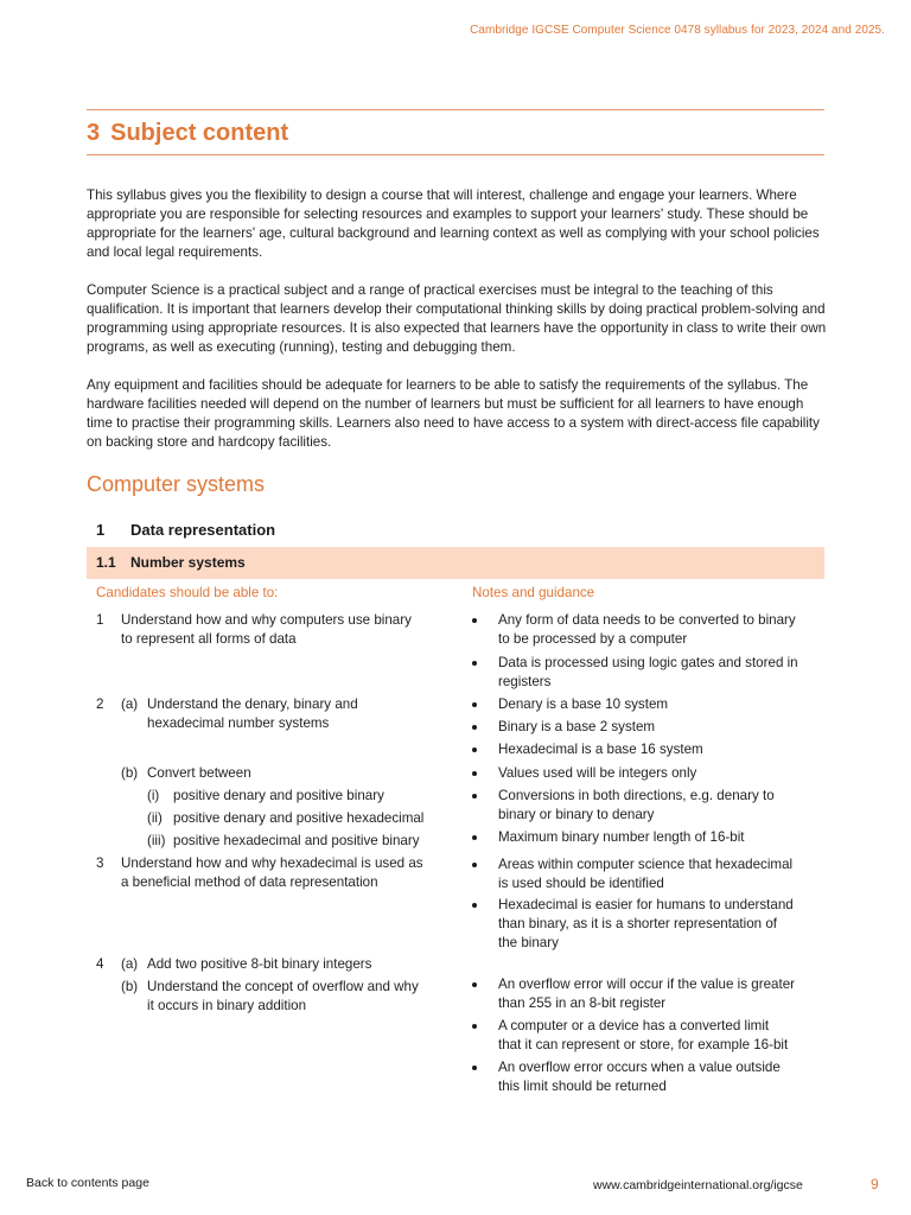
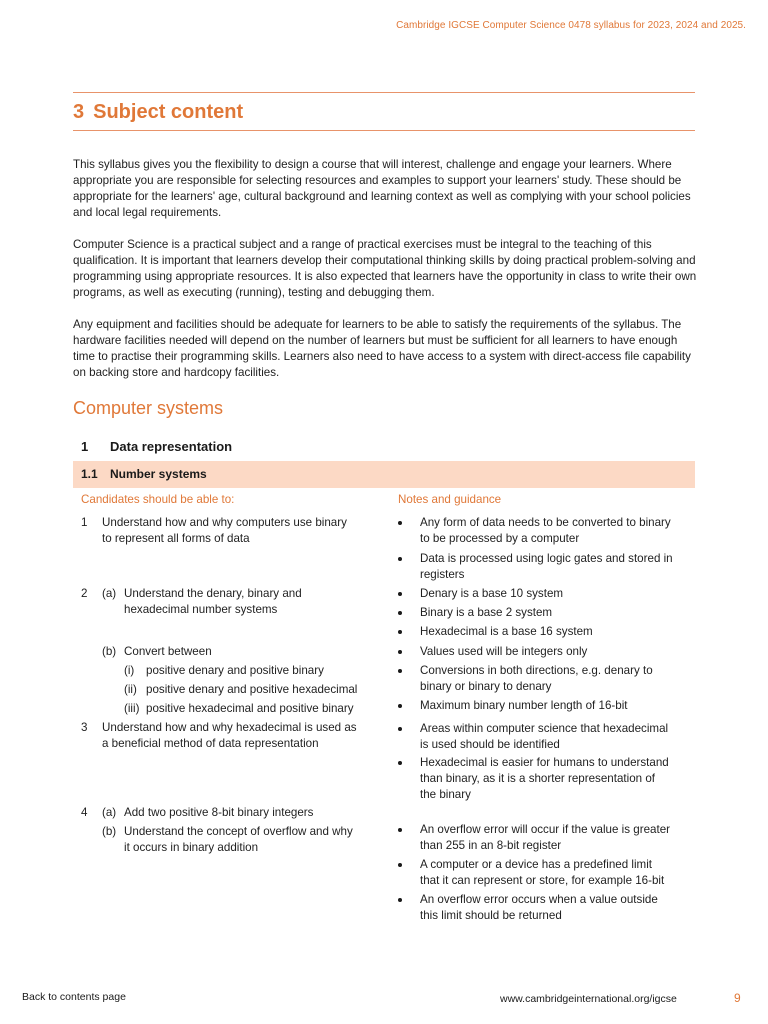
  Cambridge IGCSE Computer Science 0478 syllabus for 2023, 2024 and 2025.
  3 Subject content
  This syllabus gives you the flexibility to design a course that will interest, challenge and engage your learners. Where appropriate you are responsible for selecting resources and examples to support your learners' study. These should be appropriate for the learners' age, cultural background and learning context as well as complying with your school policies and local legal requirements.
  Computer Science is a practical subject and a range of practical exercises must be integral to the teaching of this qualification. It is important that learners develop their computational thinking skills by doing practical problem-solving and programming using appropriate resources. It is also expected that learners have the opportunity in class to write their own programs, as well as executing (running), testing and debugging them.
  Any equipment and facilities should be adequate for learners to be able to satisfy the requirements of the syllabus. The hardware facilities needed will depend on the number of learners but must be sufficient for all learners to have enough time to practise their programming skills. Learners also need to have access to a system with direct-access file capability on backing store and hardcopy facilities.
  Computer systems
  1 Data representation
  1.1 Number systems
  Candidates should be able to:
  Notes and guidance
  1
  Understand how and why computers use binary
  to represent all forms of data
  2
  (a)
  Understand the denary, binary and
  hexadecimal number systems
  (b)
  Convert between
  (i)
  positive denary and positive binary
  (ii)
  positive denary and positive hexadecimal
  (iii)
  positive hexadecimal and positive binary
  3
  Understand how and why hexadecimal is used as
  a beneficial method of data representation
  4
  (a)
  Add two positive 8-bit binary integers
  (b)
  Understand the concept of overflow and why
  it occurs in binary addition
  Any form of data needs to be converted to binary
  to be processed by a computer
  Data is processed using logic gates and stored in
  registers
  Denary is a base 10 system
  Binary is a base 2 system
  Hexadecimal is a base 16 system
  Values used will be integers only
  Conversions in both directions, e.g. denary to
  binary or binary to denary
  Maximum binary number length of 16-bit
  Areas within computer science that hexadecimal
  is used should be identified
  Hexadecimal is easier for humans to understand
  than binary, as it is a shorter representation of
  the binary
  An overflow error will occur if the value is greater
  than 255 in an 8-bit register
- A computer or a device has a converted limit
+ A computer or a device has a predefined limit
  that it can represent or store, for example 16-bit
  An overflow error occurs when a value outside
  this limit should be returned
  Back to contents page
  www.cambridgeinternational.org/igcse
  9
